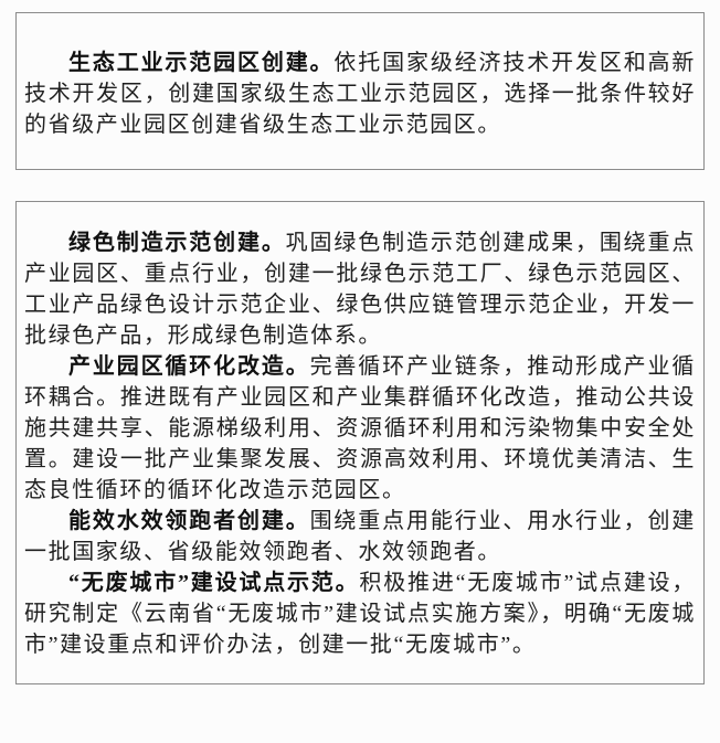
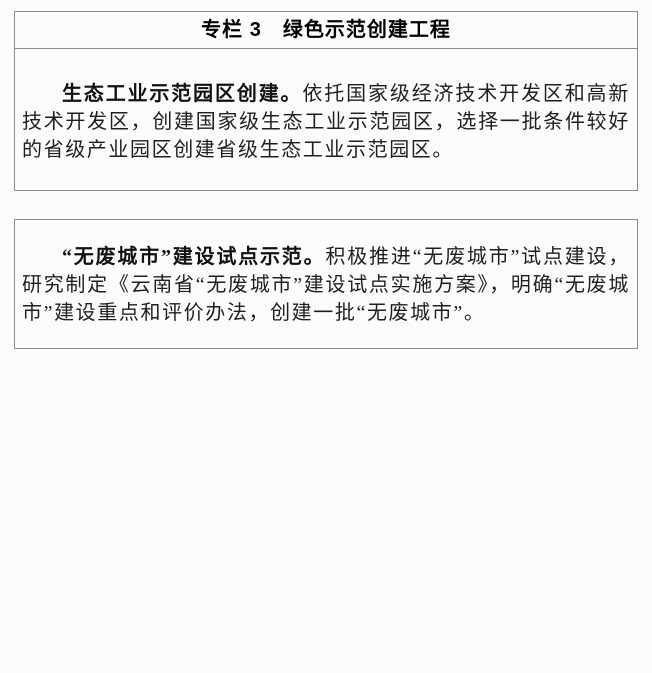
+ 专栏 3 绿色示范创建工程
  生态工业示范园区创建。依托国家级经济技术开发区和高新技术开发区，创建国家级生态工业示范园区，选择一批条件较好的省级产业园区创建省级生态工业示范园区。
- 绿色制造示范创建。巩固绿色制造示范创建成果，围绕重点产业园区、重点行业，创建一批绿色示范工厂、绿色示范园区、工业产品绿色设计示范企业、绿色供应链管理示范企业，开发一批绿色产品，形成绿色制造体系。
- 产业园区循环化改造。完善循环产业链条，推动形成产业循环耦合。推进既有产业园区和产业集群循环化改造，推动公共设施共建共享、能源梯级利用、资源循环利用和污染物集中安全处置。建设一批产业集聚发展、资源高效利用、环境优美清洁、生态良性循环的循环化改造示范园区。
- 能效水效领跑者创建。围绕重点用能行业、用水行业，创建一批国家级、省级能效领跑者、水效领跑者。
  “无废城市”建设试点示范。积极推进“无废城市”试点建设，研究制定《云南省“无废城市”建设试点实施方案》，明确“无废城市”建设重点和评价办法，创建一批“无废城市”。
